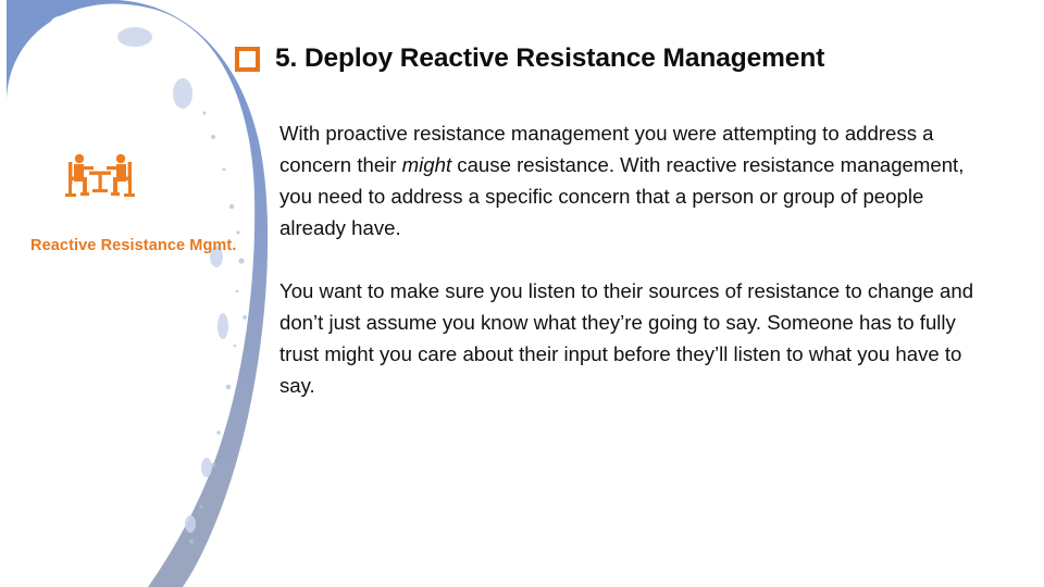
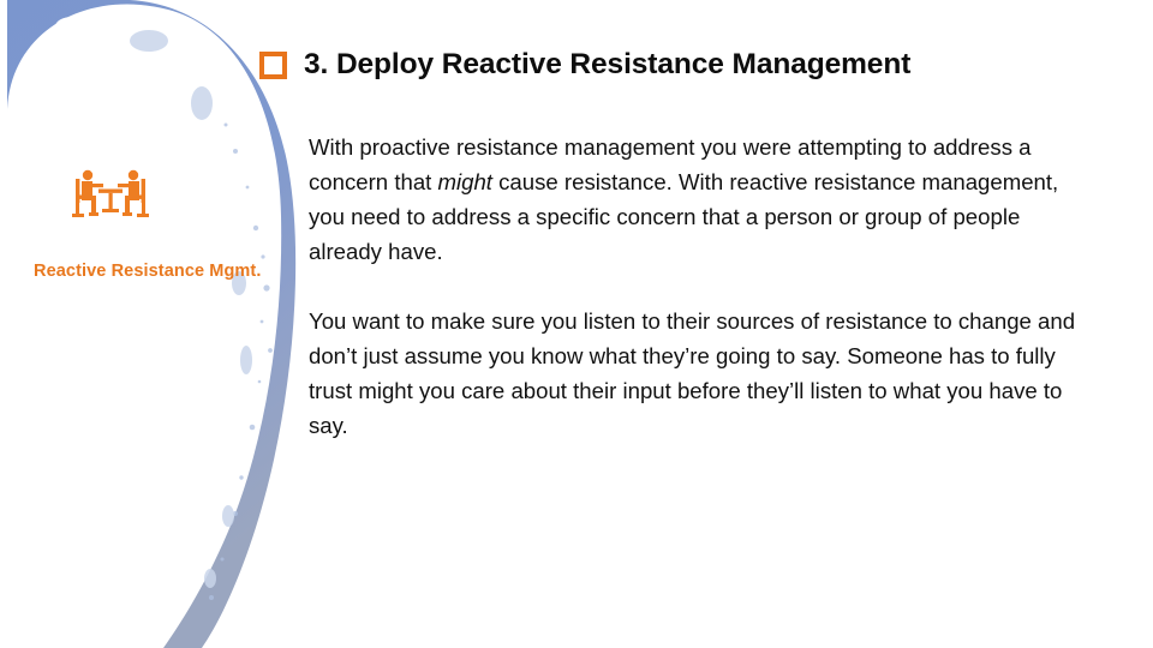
  Reactive Resistance Mgmt.
- 5. Deploy Reactive Resistance Management
+ 3. Deploy Reactive Resistance Management
- With proactive resistance management you were attempting to address a concern their might cause resistance. With reactive resistance management, you need to address a specific concern that a person or group of people already have.
+ With proactive resistance management you were attempting to address a concern that might cause resistance. With reactive resistance management, you need to address a specific concern that a person or group of people already have.
  You want to make sure you listen to their sources of resistance to change and don’t just assume you know what they’re going to say. Someone has to fully trust might you care about their input before they’ll listen to what you have to say.
